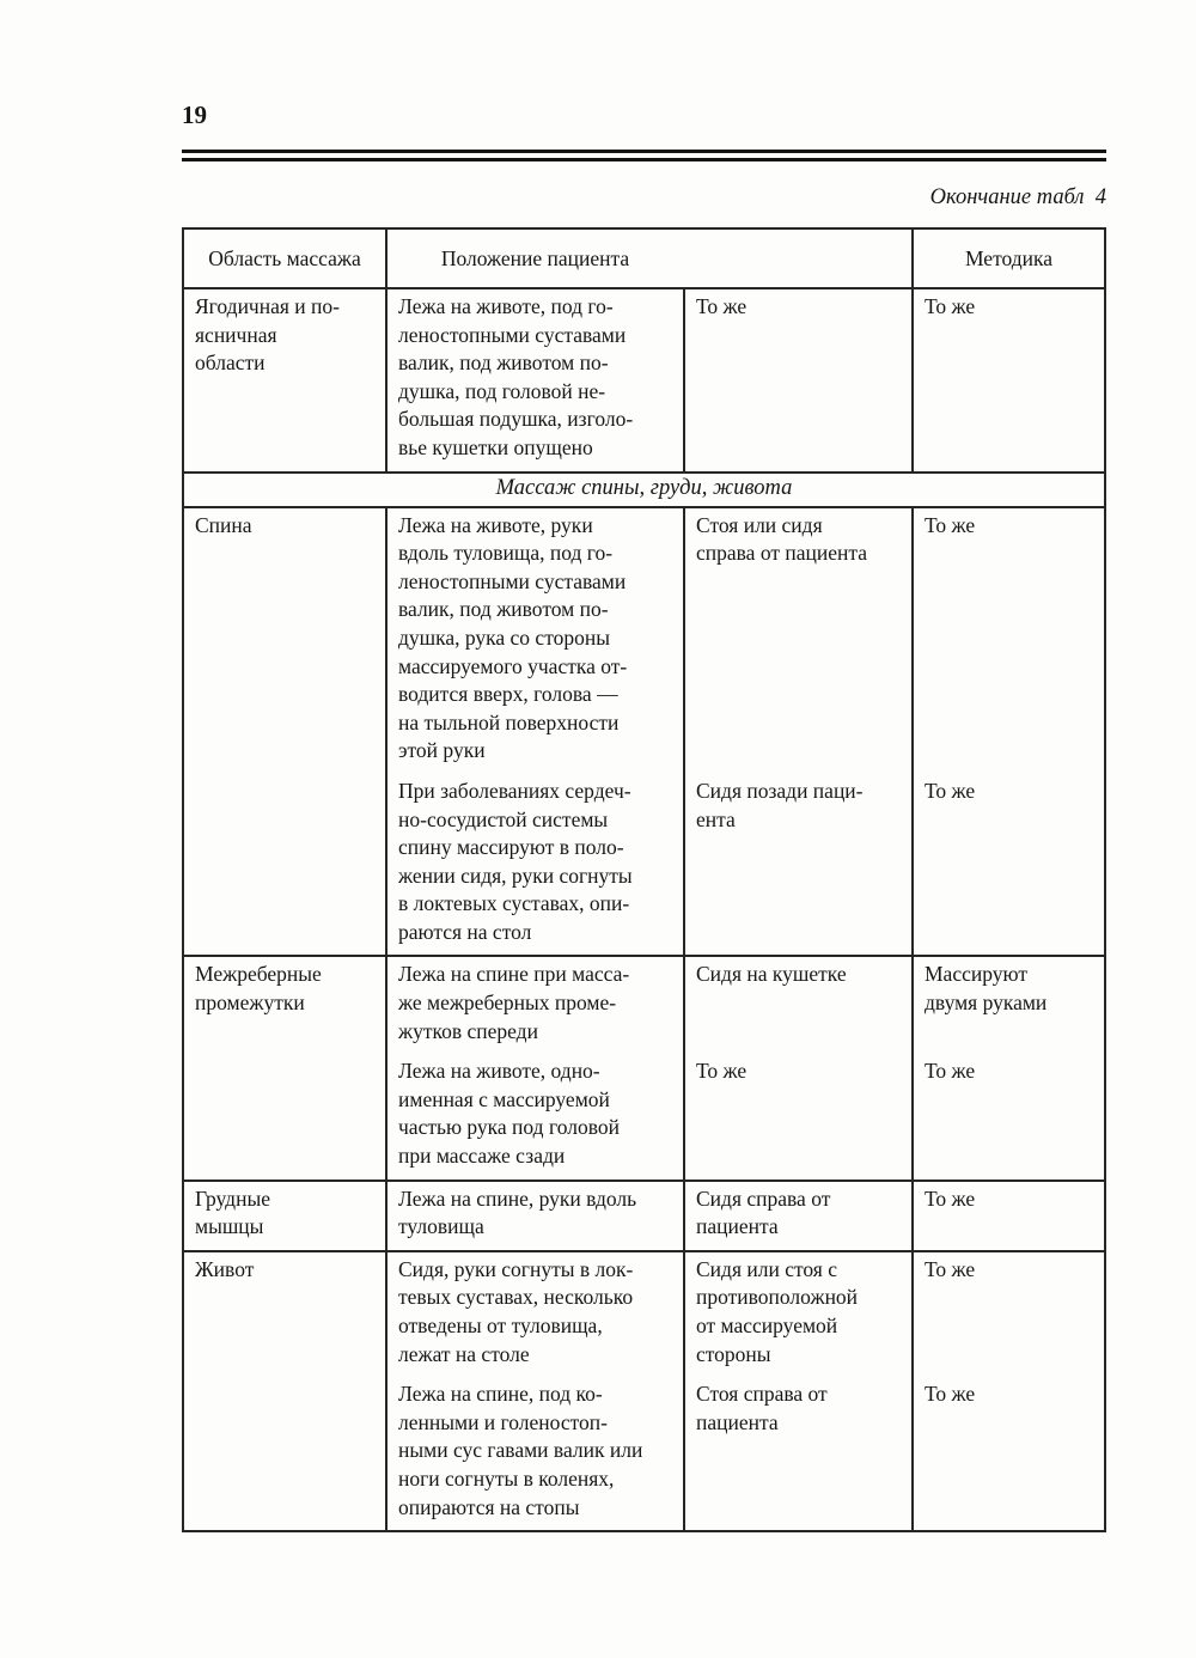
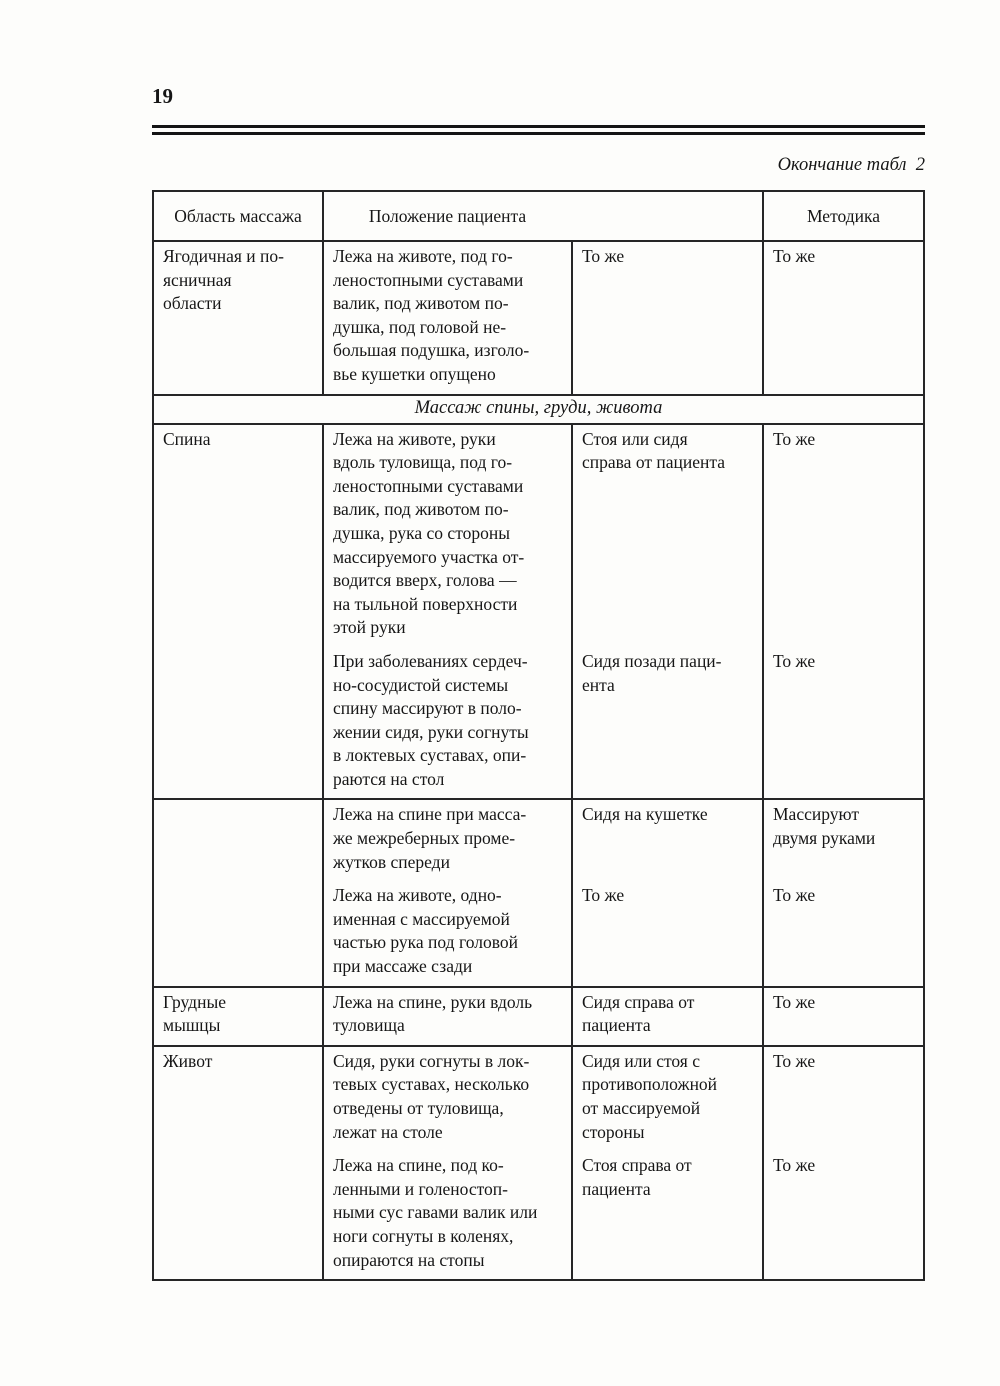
  19
- Окончание табл 4
+ Окончание табл 2
  Область массажа
  Положение пациента
  Методика
  Ягодичная и по-
  ясничная
  области
  Лежа на животе, под го-
  леностопными суставами
  валик, под животом по-
  душка, под головой не-
  большая подушка, изголо-
  вье кушетки опущено
  То же
  То же
  Массаж спины, груди, живота
  Спина
  Лежа на животе, руки
  вдоль туловища, под го-
  леностопными суставами
  валик, под животом по-
  душка, рука со стороны
  массируемого участка от-
  водится вверх, голова —
  на тыльной поверхности
  этой руки
  Стоя или сидя
  справа от пациента
  То же
  При заболеваниях сердеч-
  но-сосудистой системы
  спину массируют в поло-
  жении сидя, руки согнуты
  в локтевых суставах, опи-
  раются на стол
  Сидя позади паци-
  ента
  То же
- Межреберные
- промежутки
  Лежа на спине при масса-
  же межреберных проме-
  жутков спереди
  Сидя на кушетке
  Массируют
  двумя руками
  Лежа на животе, одно-
  именная с массируемой
  частью рука под головой
  при массаже сзади
  То же
  То же
  Грудные
  мышцы
  Лежа на спине, руки вдоль
  туловища
  Сидя справа от
  пациента
  То же
  Живот
  Сидя, руки согнуты в лок-
  тевых суставах, несколько
  отведены от туловища,
  лежат на столе
  Сидя или стоя с
  противоположной
  от массируемой
  стороны
  То же
  Лежа на спине, под ко-
  ленными и голеностоп-
  ными сус гавами валик или
  ноги согнуты в коленях,
  опираются на стопы
  Стоя справа от
  пациента
  То же
